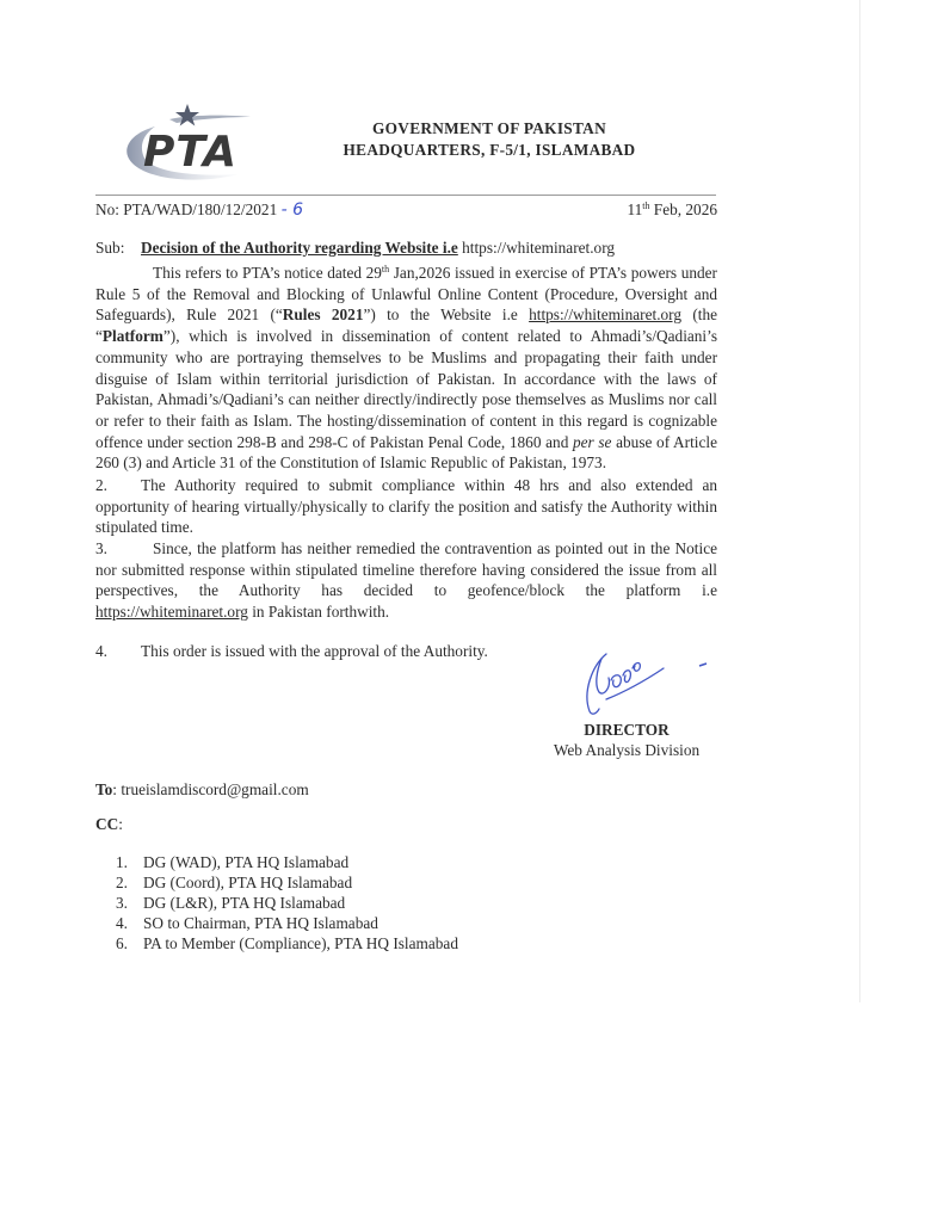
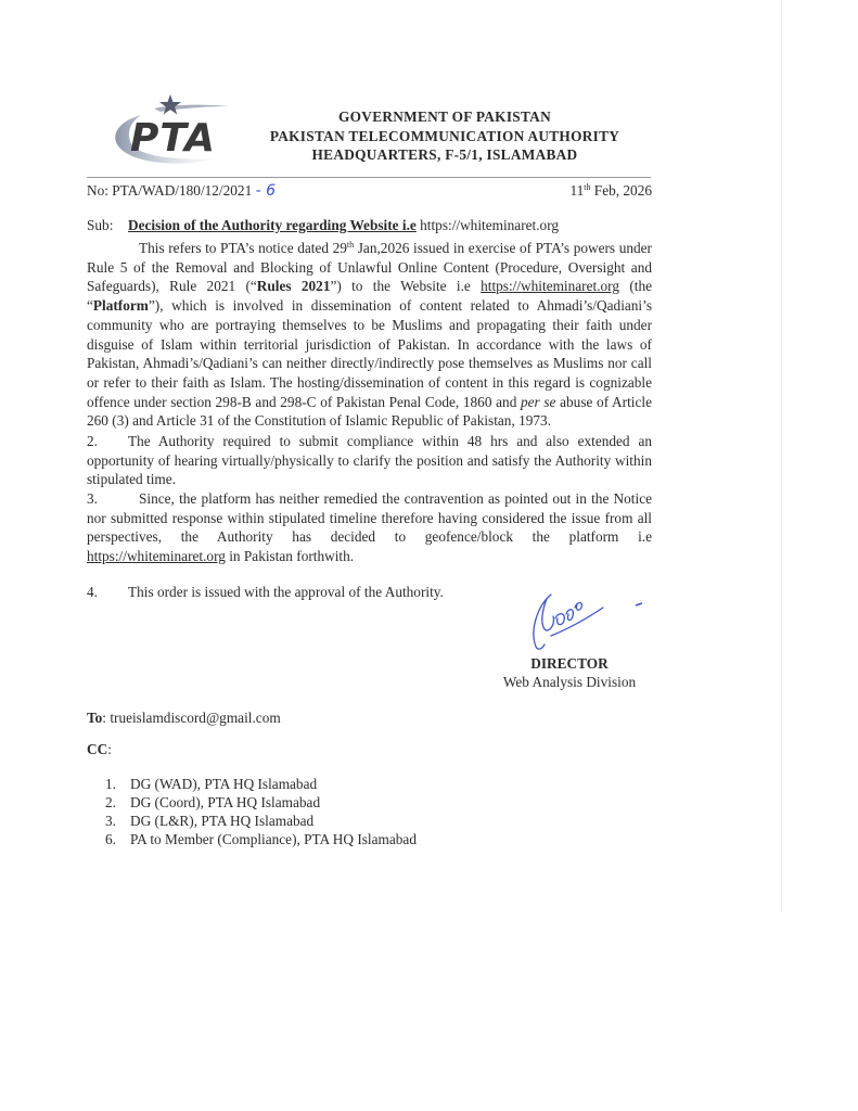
  PTA
  GOVERNMENT OF PAKISTAN
+ PAKISTAN TELECOMMUNICATION AUTHORITY
  HEADQUARTERS, F-5/1, ISLAMABAD
  No: PTA/WAD/180/12/2021 - 6
  11th Feb, 2026
  Sub: Decision of the Authority regarding Website i.e https://whiteminaret.org
  This refers to PTA’s notice dated 29th Jan,2026 issued in exercise of PTA’s powers under Rule 5 of the Removal and Blocking of Unlawful Online Content (Procedure, Oversight and Safeguards), Rule 2021 (“Rules 2021”) to the Website i.e https://whiteminaret.org (the “Platform”), which is involved in dissemination of content related to Ahmadi’s/Qadiani’s community who are portraying themselves to be Muslims and propagating their faith under disguise of Islam within territorial jurisdiction of Pakistan. In accordance with the laws of Pakistan, Ahmadi’s/Qadiani’s can neither directly/indirectly pose themselves as Muslims nor call or refer to their faith as Islam. The hosting/dissemination of content in this regard is cognizable offence under section 298-B and 298-C of Pakistan Penal Code, 1860 and per se abuse of Article 260 (3) and Article 31 of the Constitution of Islamic Republic of Pakistan, 1973.
  2. The Authority required to submit compliance within 48 hrs and also extended an opportunity of hearing virtually/physically to clarify the position and satisfy the Authority within stipulated time.
  3. Since, the platform has neither remedied the contravention as pointed out in the Notice nor submitted response within stipulated timeline therefore having considered the issue from all perspectives, the Authority has decided to geofence/block the platform i.e https://whiteminaret.org in Pakistan forthwith.
  4. This order is issued with the approval of the Authority.
  DIRECTOR
  Web Analysis Division
  To: trueislamdiscord@gmail.com
  CC:
  1. DG (WAD), PTA HQ Islamabad
  2. DG (Coord), PTA HQ Islamabad
  3. DG (L&R), PTA HQ Islamabad
- 4. SO to Chairman, PTA HQ Islamabad
  6. PA to Member (Compliance), PTA HQ Islamabad
